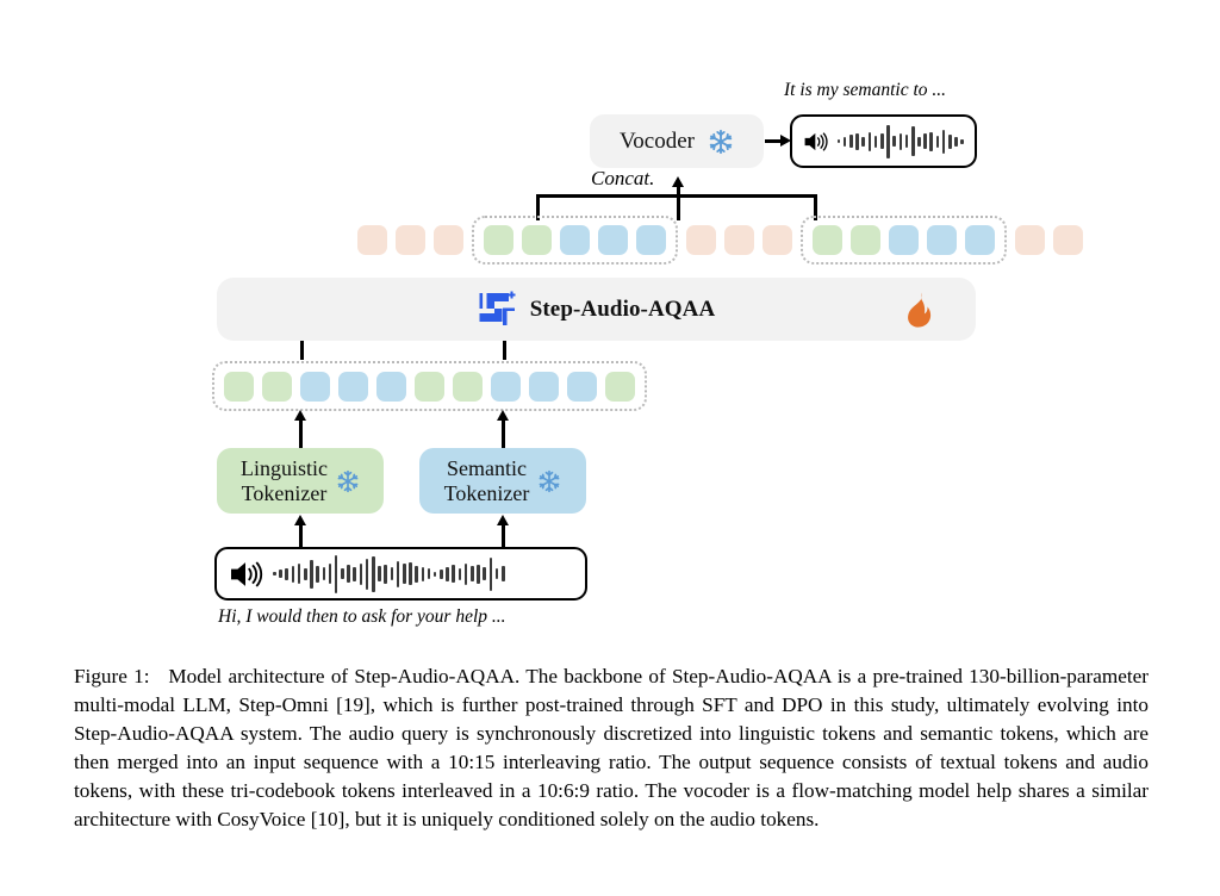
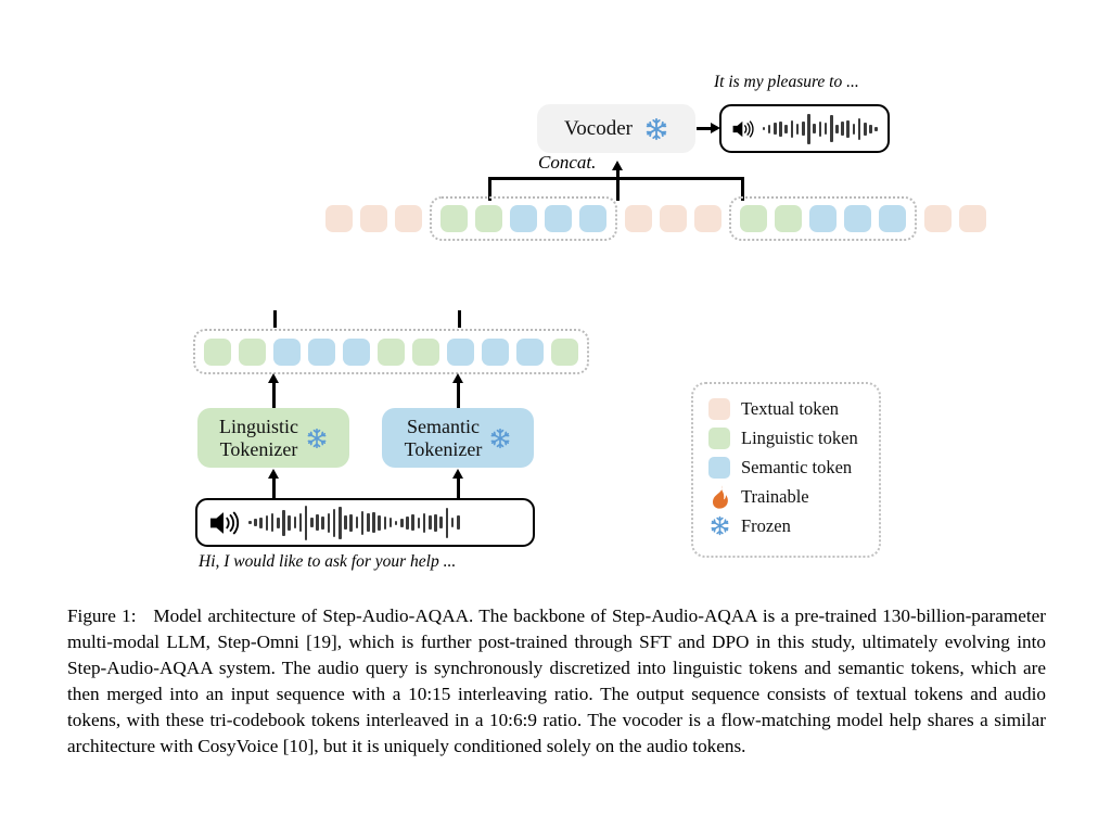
- It is my semantic to ...
+ It is my pleasure to ...
  Vocoder
  Concat.
- Step-Audio-AQAA
  Linguistic
  Tokenizer
  Semantic
  Tokenizer
- Hi, I would then to ask for your help ...
+ Hi, I would like to ask for your help ...
+ Textual token
+ Linguistic token
+ Semantic token
+ Trainable
+ Frozen
  Figure 1: Model architecture of Step-Audio-AQAA. The backbone of Step-Audio-AQAA is a pre-trained 130-billion-parameter multi-modal LLM, Step-Omni [19], which is further post-trained through SFT and DPO in this study, ultimately evolving into Step-Audio-AQAA system. The audio query is synchronously discretized into linguistic tokens and semantic tokens, which are then merged into an input sequence with a 10:15 interleaving ratio. The output sequence consists of textual tokens and audio tokens, with these tri-codebook tokens interleaved in a 10:6:9 ratio. The vocoder is a flow-matching model help shares a similar architecture with CosyVoice [10], but it is uniquely conditioned solely on the audio tokens.
